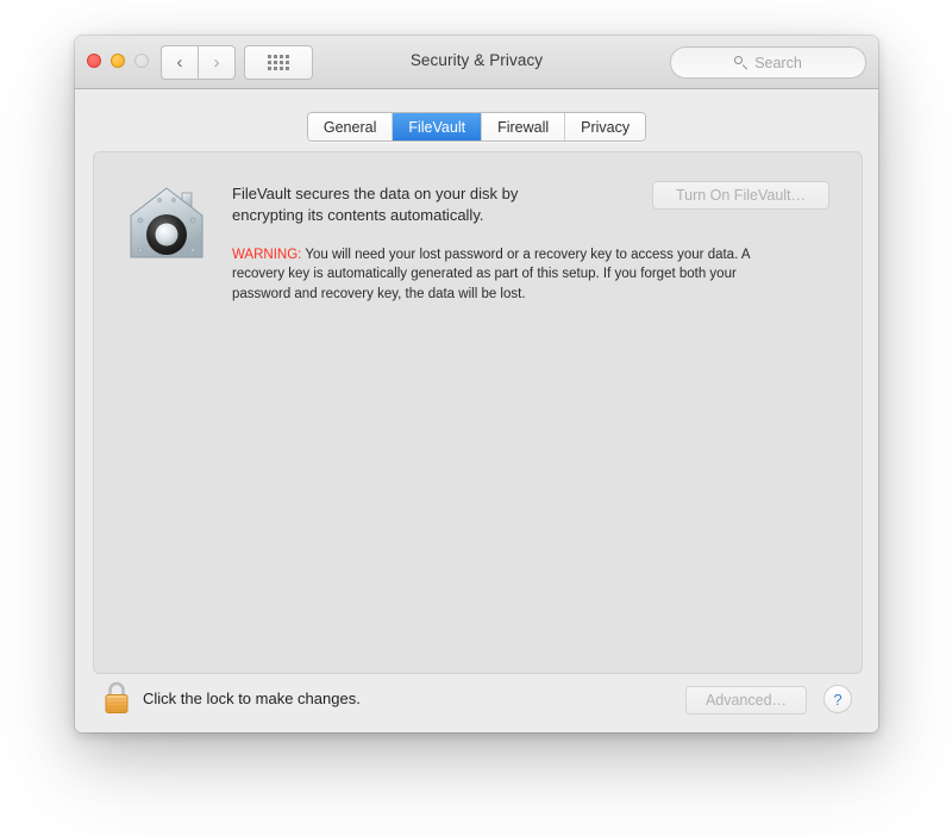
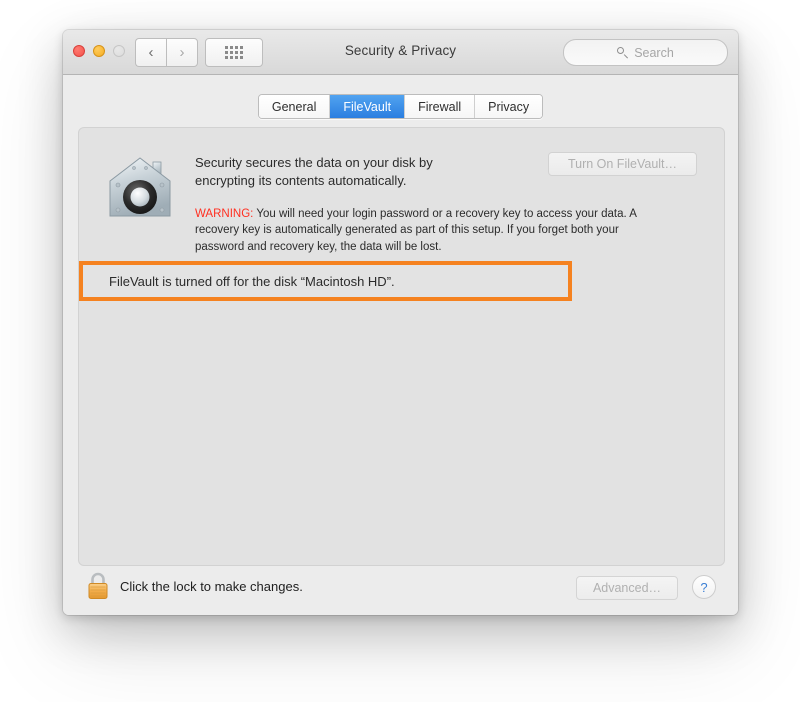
  ‹
  ›
  Security & Privacy
  Search
  General
  FileVault
  Firewall
  Privacy
- FileVault secures the data on your disk by encrypting its contents automatically.
+ Security secures the data on your disk by encrypting its contents automatically.
  Turn On FileVault…
- WARNING: You will need your lost password or a recovery key to access your data. A recovery key is automatically generated as part of this setup. If you forget both your password and recovery key, the data will be lost.
+ WARNING: You will need your login password or a recovery key to access your data. A recovery key is automatically generated as part of this setup. If you forget both your password and recovery key, the data will be lost.
+ FileVault is turned off for the disk “Macintosh HD”.
  Click the lock to make changes.
  Advanced…
  ?
